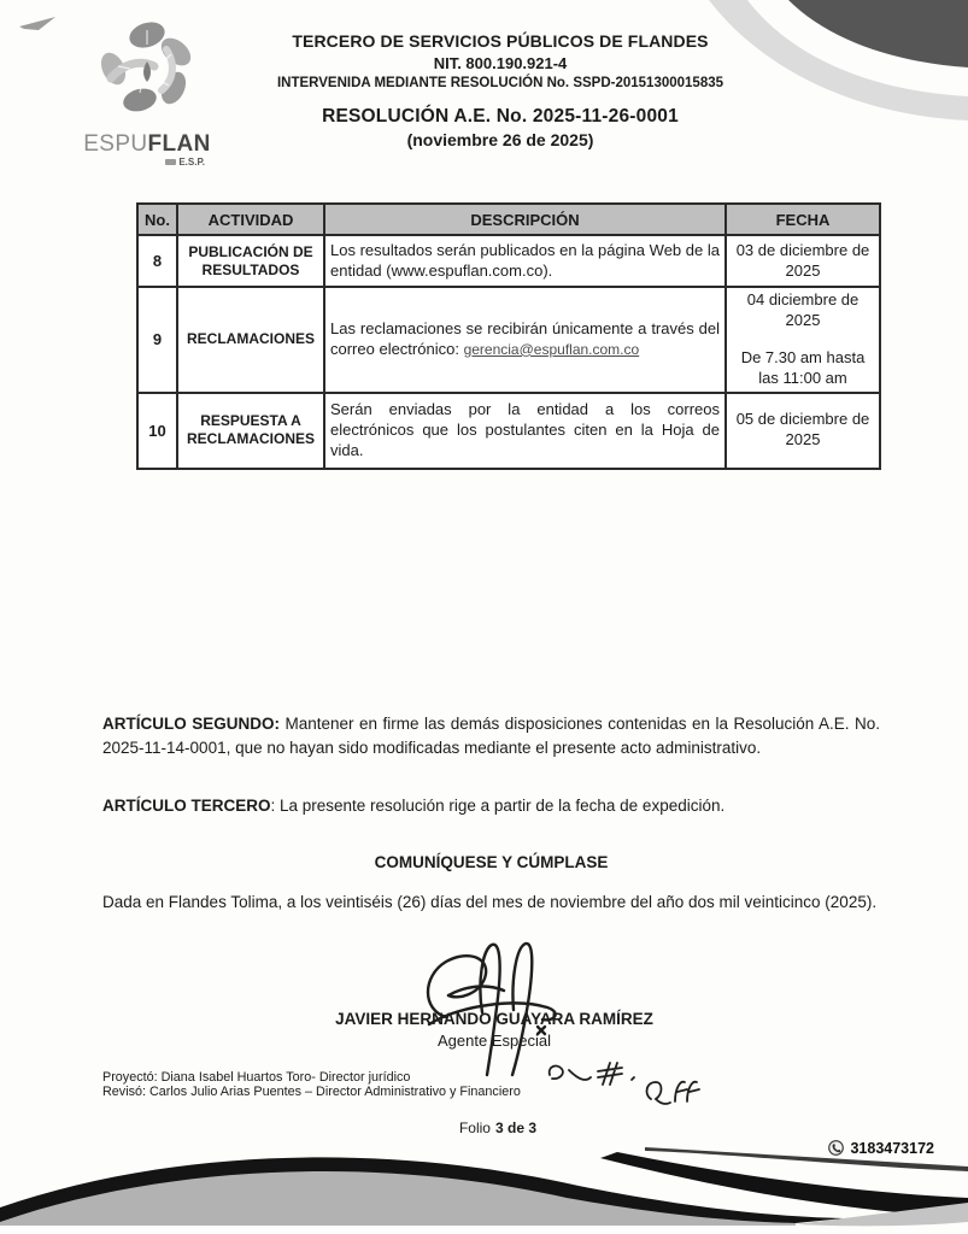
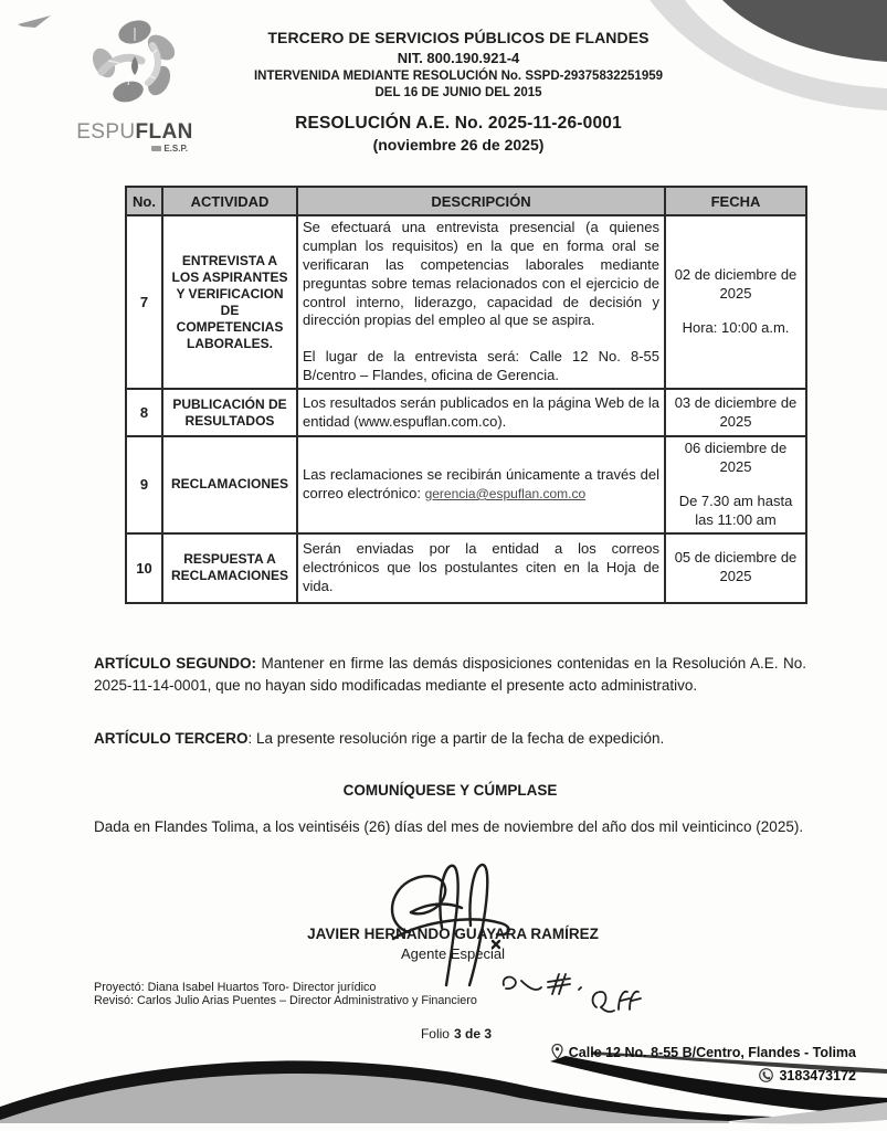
  ESPUFLAN
  E.S.P.
  TERCERO DE SERVICIOS PÚBLICOS DE FLANDES
  NIT. 800.190.921-4
- INTERVENIDA MEDIANTE RESOLUCIÓN No. SSPD-20151300015835
+ INTERVENIDA MEDIANTE RESOLUCIÓN No. SSPD-29375832251959
+ DEL 16 DE JUNIO DEL 2015
  RESOLUCIÓN A.E. No. 2025-11-26-0001
  (noviembre 26 de 2025)
  No.	ACTIVIDAD	DESCRIPCIÓN	FECHA
+ 7	ENTREVISTA A LOS ASPIRANTES Y VERIFICACION DE COMPETENCIAS LABORALES.	Se efectuará una entrevista presencial (a quienes cumplan los requisitos) en la que en forma oral se verificaran las competencias laborales mediante preguntas sobre temas relacionados con el ejercicio de control interno, liderazgo, capacidad de decisión y dirección propias del empleo al que se aspira. El lugar de la entrevista será: Calle 12 No. 8-55 B/centro – Flandes, oficina de Gerencia.	02 de diciembre de 2025 Hora: 10:00 a.m.
  8	PUBLICACIÓN DE RESULTADOS	Los resultados serán publicados en la página Web de la entidad (www.espuflan.com.co).	03 de diciembre de 2025
- 9	RECLAMACIONES	Las reclamaciones se recibirán únicamente a través del correo electrónico: gerencia@espuflan.com.co	04 diciembre de 2025 De 7.30 am hasta las 11:00 am
+ 9	RECLAMACIONES	Las reclamaciones se recibirán únicamente a través del correo electrónico: gerencia@espuflan.com.co	06 diciembre de 2025 De 7.30 am hasta las 11:00 am
  10	RESPUESTA A RECLAMACIONES	Serán enviadas por la entidad a los correos electrónicos que los postulantes citen en la Hoja de vida.	05 de diciembre de 2025
  ARTÍCULO SEGUNDO: Mantener en firme las demás disposiciones contenidas en la Resolución A.E. No. 2025-11-14-0001, que no hayan sido modificadas mediante el presente acto administrativo.
  ARTÍCULO TERCERO: La presente resolución rige a partir de la fecha de expedición.
  COMUNÍQUESE Y CÚMPLASE
  Dada en Flandes Tolima, a los veintiséis (26) días del mes de noviembre del año dos mil veinticinco (2025).
  JAVIER HERANDO GUYRA RAMÍREZ
  Agente Especial
  Proyectó: Diana Isabel Huartos Toro- Director jurídico
  Revisó: Carlos Julio Arias Puentes – Director Administrativo y Financiero
  Folio 3 de 3
+ Calle 12 No. 8-55 B/Centro, Flandes - Tolima
  3183473172
